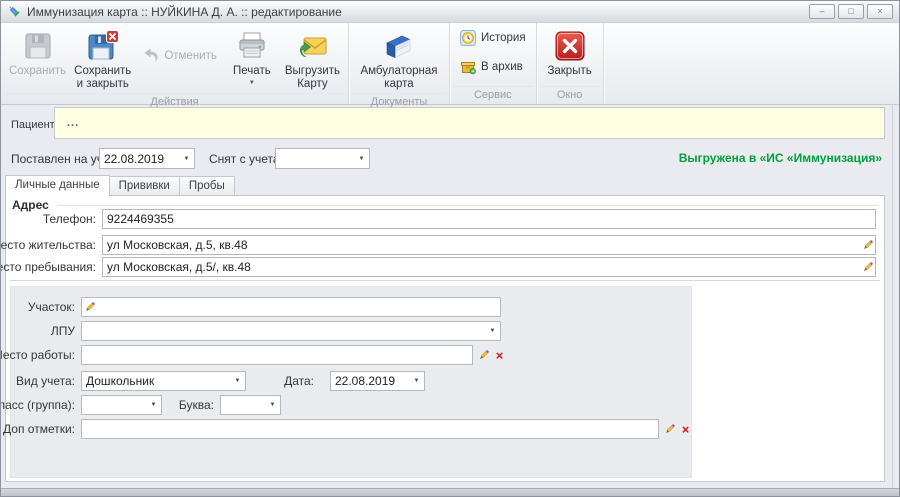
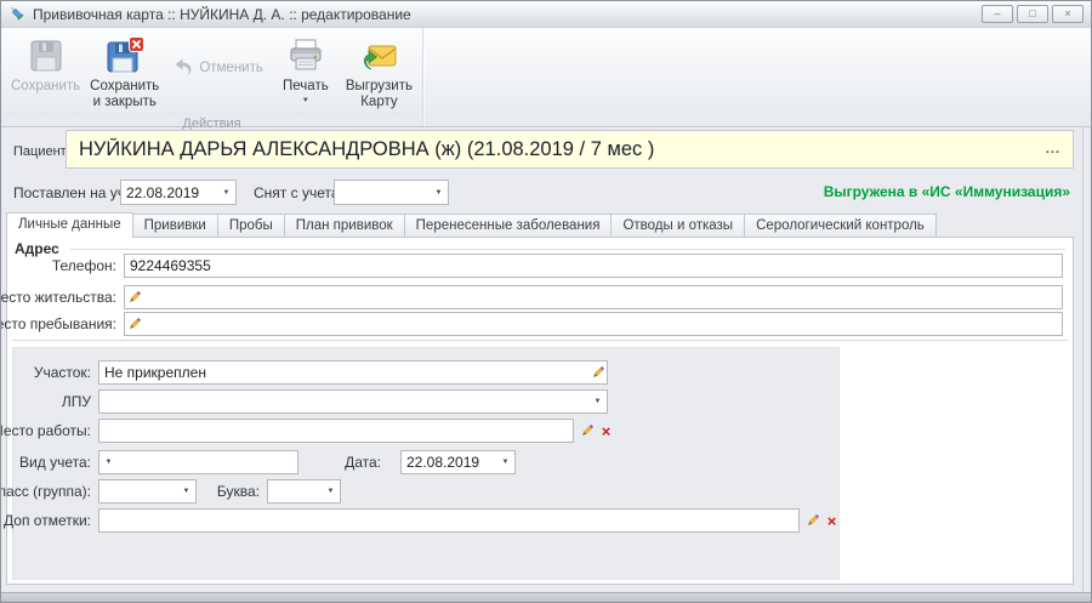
- Иммунизация карта :: НУЙКИНА Д. А. :: редактирование
+ Прививочная карта :: НУЙКИНА Д. А. :: редактирование
  –
  □
  ×
  Сохранить
  Сохранить
  и закрыть
  Отменить
  Печать
  Выгрузить
  Карту
  Действия
- Амбулаторная
- карта
- Документы
- История
- В архив
- Сервис
- Закрыть
- Окно
  Пациент
+ НУЙКИНА ДАРЬЯ АЛЕКСАНДРОВНА (ж) (21.08.2019 / 7 мес )
  ...
  Поставлен на у
  22.08.2019
  Снят с учет
  Выгружена в «ИС «Иммунизация»
  Личные данные
  Прививки
  Пробы
+ План прививок
+ Перенесенные заболевания
+ Отводы и отказы
+ Серологический контроль
  Адрес
  Телефон:
  9224469355
  есто жительства:
- ул Московская, д.5, кв.48
  сто пребывания:
- ул Московская, д.5/, кв.48
  Участок:
+ Не прикреплен
  ЛПУ
  есто работы:
  ×
  Вид учета:
- Дошкольник
  Дата:
  22.08.2019
  ласс (группа):
  Буква:
  Доп отметки:
  ×
